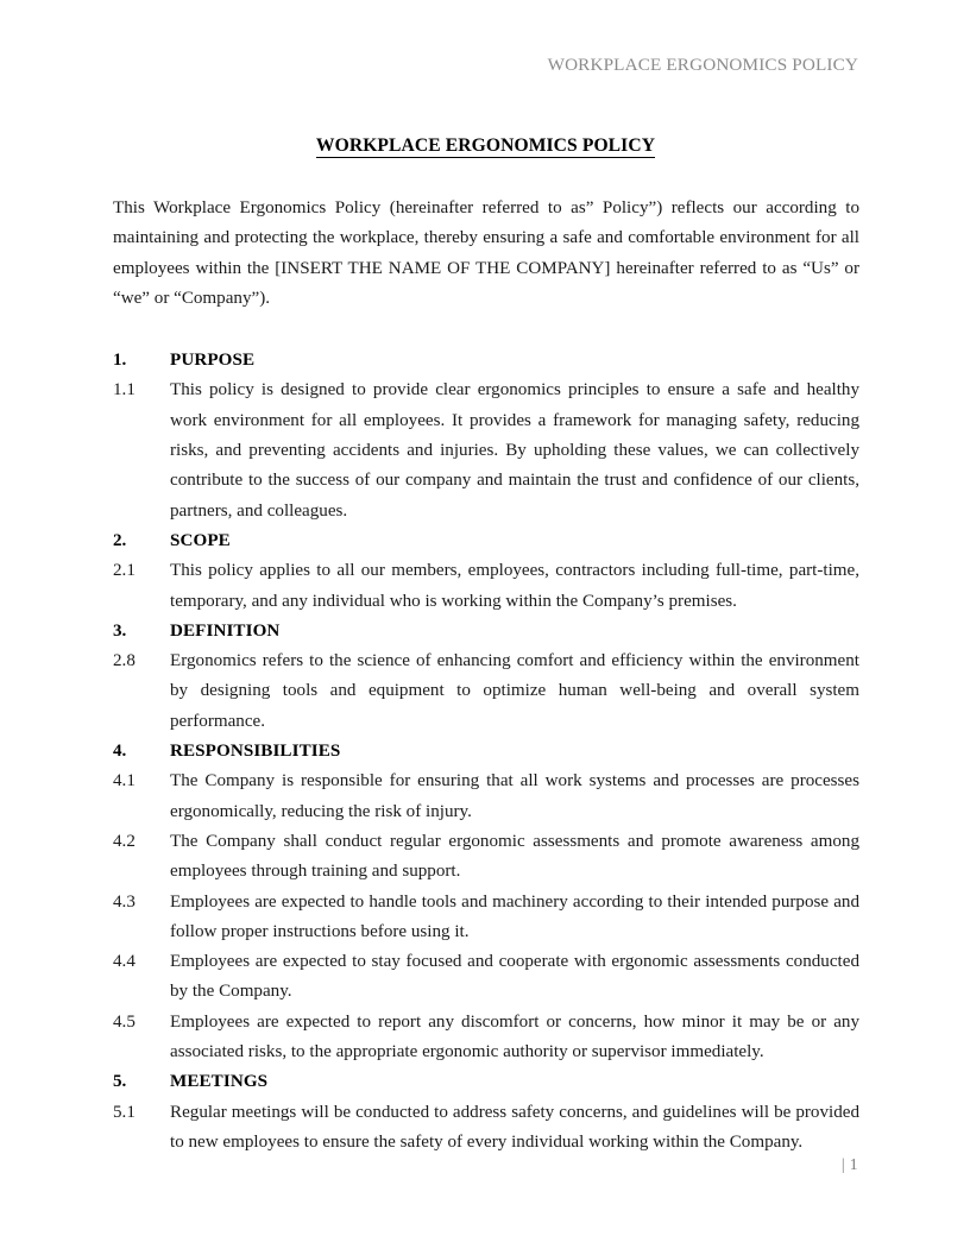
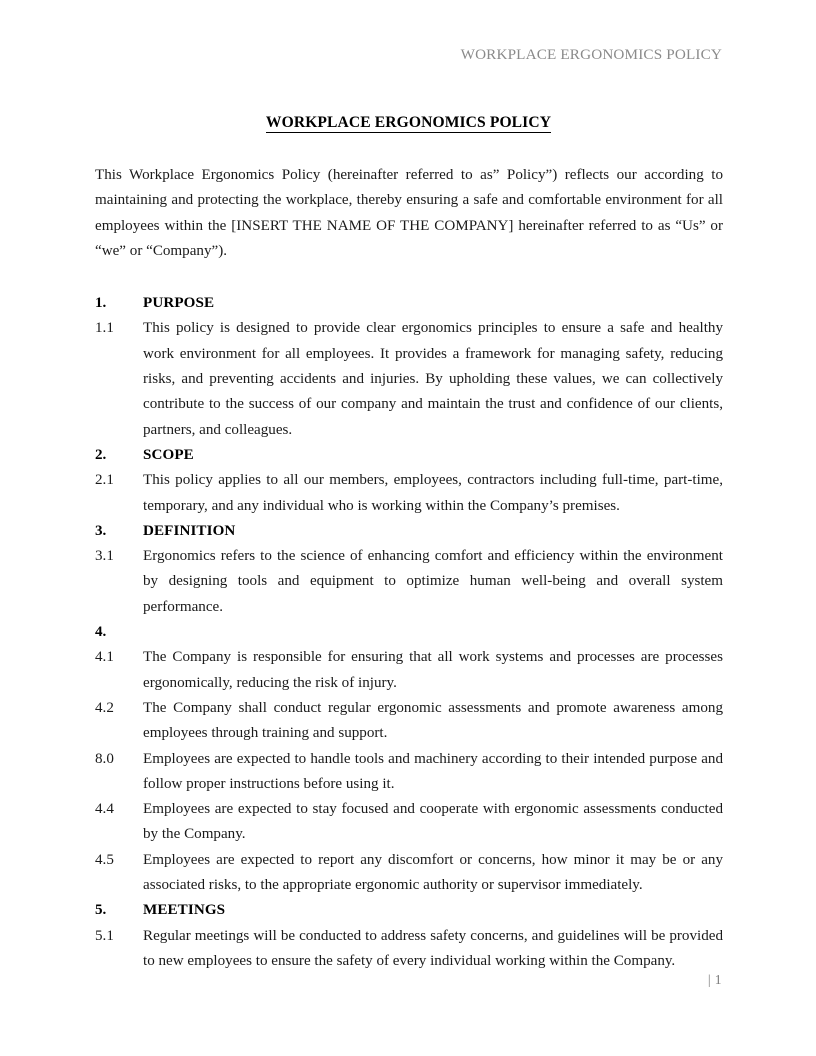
  WORKPLACE ERGONOMICS POLICY
  WORKPLACE ERGONOMICS POLICY
  This Workplace Ergonomics Policy (hereinafter referred to as” Policy”) reflects our according to maintaining and protecting the workplace, thereby ensuring a safe and comfortable environment for all employees within the [INSERT THE NAME OF THE COMPANY] hereinafter referred to as “Us” or “we” or “Company”).
  1.
  PURPOSE
  1.1
  This policy is designed to provide clear ergonomics principles to ensure a safe and healthy work environment for all employees. It provides a framework for managing safety, reducing risks, and preventing accidents and injuries. By upholding these values, we can collectively contribute to the success of our company and maintain the trust and confidence of our clients, partners, and colleagues.
  2.
  SCOPE
  2.1
  This policy applies to all our members, employees, contractors including full-time, part-time, temporary, and any individual who is working within the Company’s premises.
  3.
  DEFINITION
- 2.8
+ 3.1
  Ergonomics refers to the science of enhancing comfort and efficiency within the environment by designing tools and equipment to optimize human well-being and overall system performance.
  4.
- RESPONSIBILITIES
  4.1
  The Company is responsible for ensuring that all work systems and processes are processes ergonomically, reducing the risk of injury.
  4.2
  The Company shall conduct regular ergonomic assessments and promote awareness among employees through training and support.
- 4.3
+ 8.0
  Employees are expected to handle tools and machinery according to their intended purpose and follow proper instructions before using it.
  4.4
  Employees are expected to stay focused and cooperate with ergonomic assessments conducted by the Company.
  4.5
  Employees are expected to report any discomfort or concerns, how minor it may be or any associated risks, to the appropriate ergonomic authority or supervisor immediately.
  5.
  MEETINGS
  5.1
  Regular meetings will be conducted to address safety concerns, and guidelines will be provided to new employees to ensure the safety of every individual working within the Company.
  | 1
